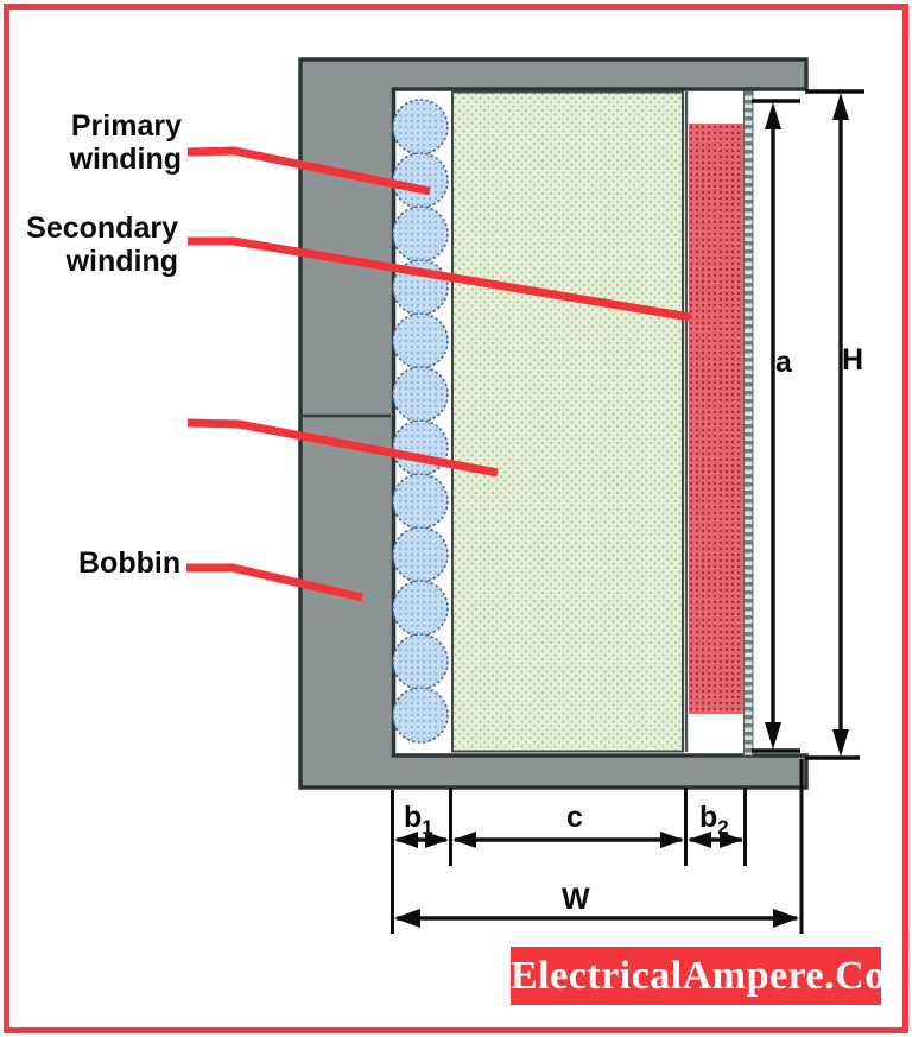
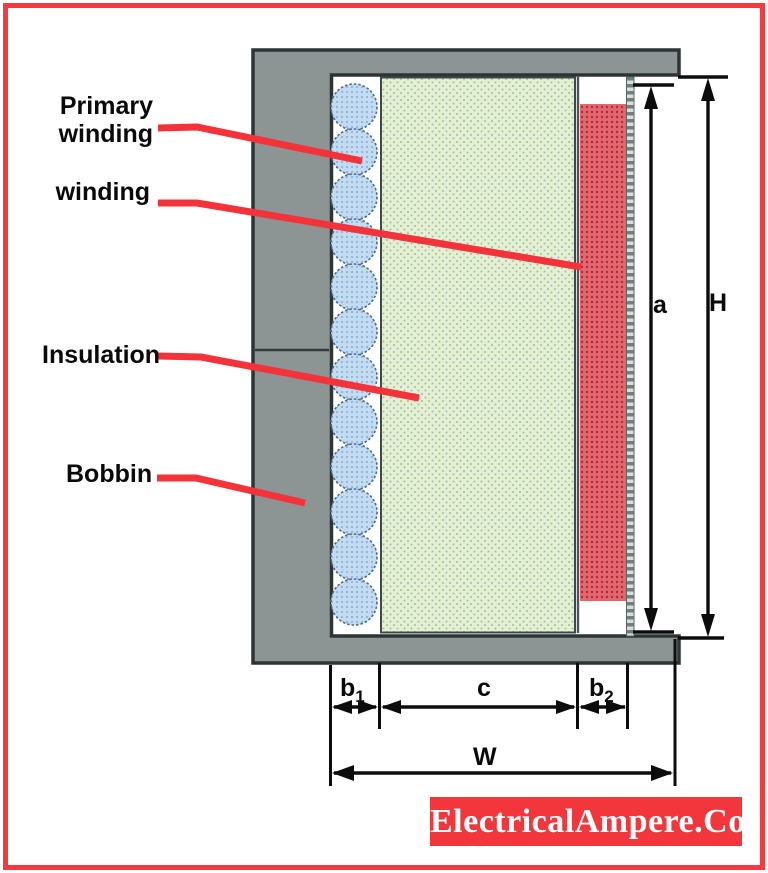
  Primary
  winding
- Secondary
  winding
+ Insulation
  Bobbin
  a
  H
  b1
  c
  b2
  W
  ElectricalAmpere.Co
